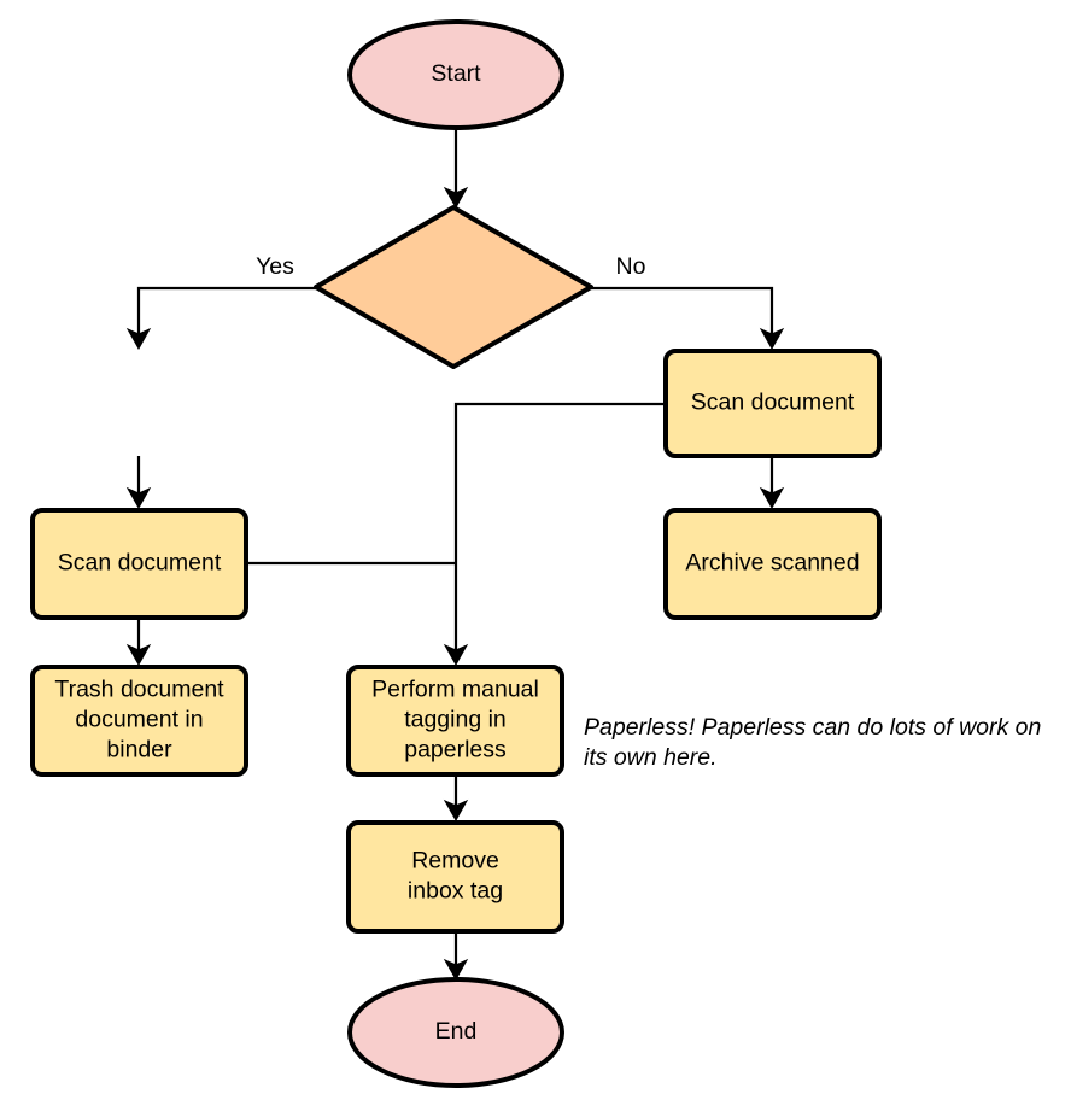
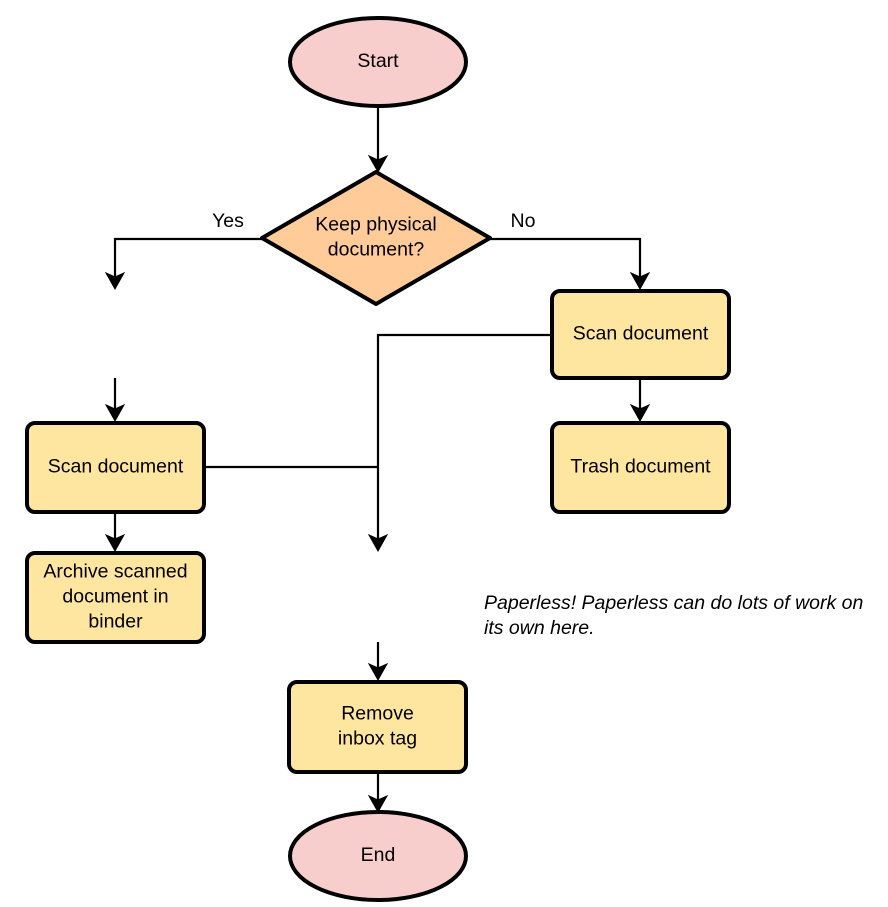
  Yes
  No
  Start
+ Keep physical document?
  Scan document
- Trash document document in binder
+ Archive scanned document in binder
  Scan document
- Archive scanned
+ Trash document
- Perform manual tagging in paperless
  Remove inbox tag
  End
  Paperless! Paperless can do lots of work on its own here.
